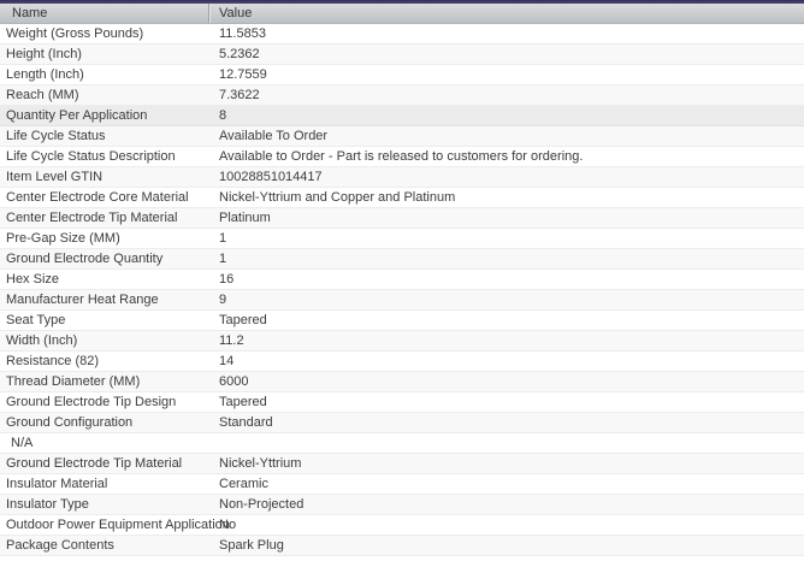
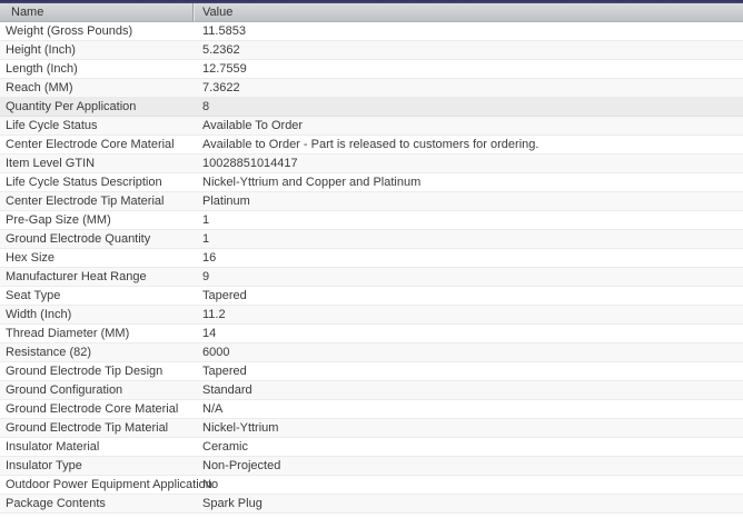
  Name
  Value
  Weight (Gross Pounds)
  11.5853
  Height (Inch)
  5.2362
  Length (Inch)
  12.7559
  Reach (MM)
  7.3622
  Quantity Per Application
  8
  Life Cycle Status
  Available To Order
- Life Cycle Status Description
+ Center Electrode Core Material
  Available to Order - Part is released to customers for ordering.
  Item Level GTIN
  10028851014417
- Center Electrode Core Material
+ Life Cycle Status Description
  Nickel-Yttrium and Copper and Platinum
  Center Electrode Tip Material
  Platinum
  Pre-Gap Size (MM)
  1
  Ground Electrode Quantity
  1
  Hex Size
  16
  Manufacturer Heat Range
  9
  Seat Type
  Tapered
  Width (Inch)
  11.2
- Resistance (82)
+ Thread Diameter (MM)
  14
- Thread Diameter (MM)
+ Resistance (82)
  6000
  Ground Electrode Tip Design
  Tapered
  Ground Configuration
  Standard
+ Ground Electrode Core Material
  N/A
  Ground Electrode Tip Material
  Nickel-Yttrium
  Insulator Material
  Ceramic
  Insulator Type
  Non-Projected
  Outdoor Power Equipment Applicati
  No
  Package Contents
  Spark Plug
